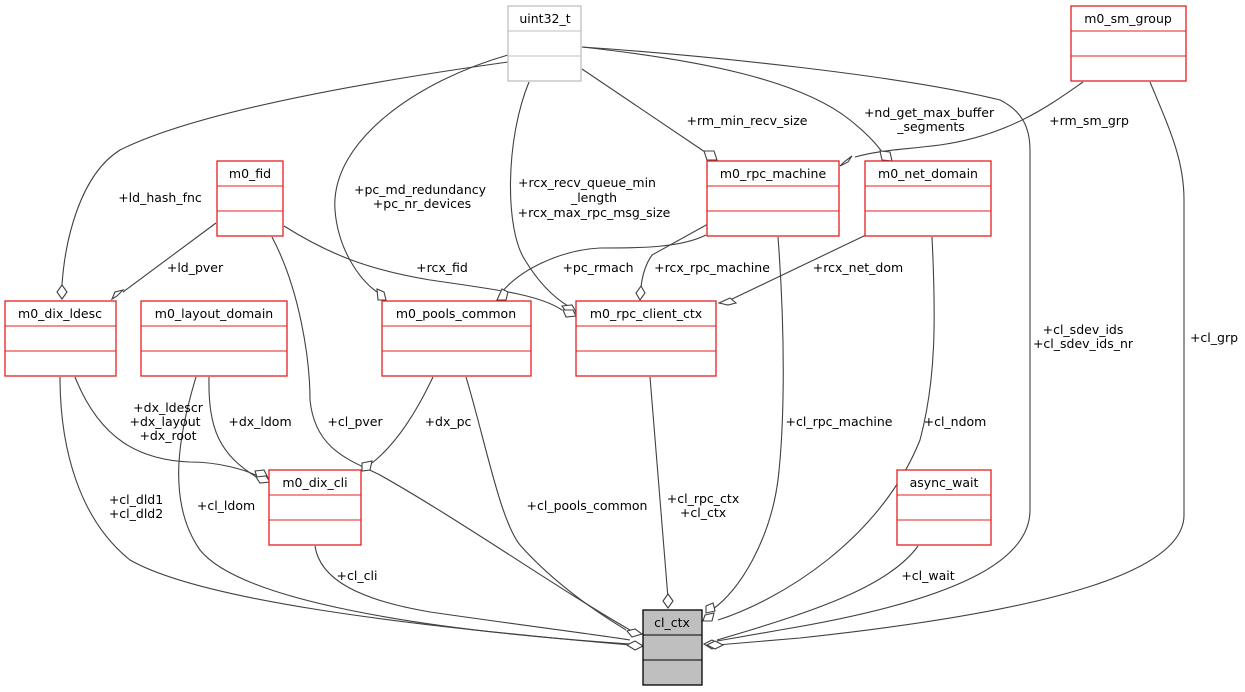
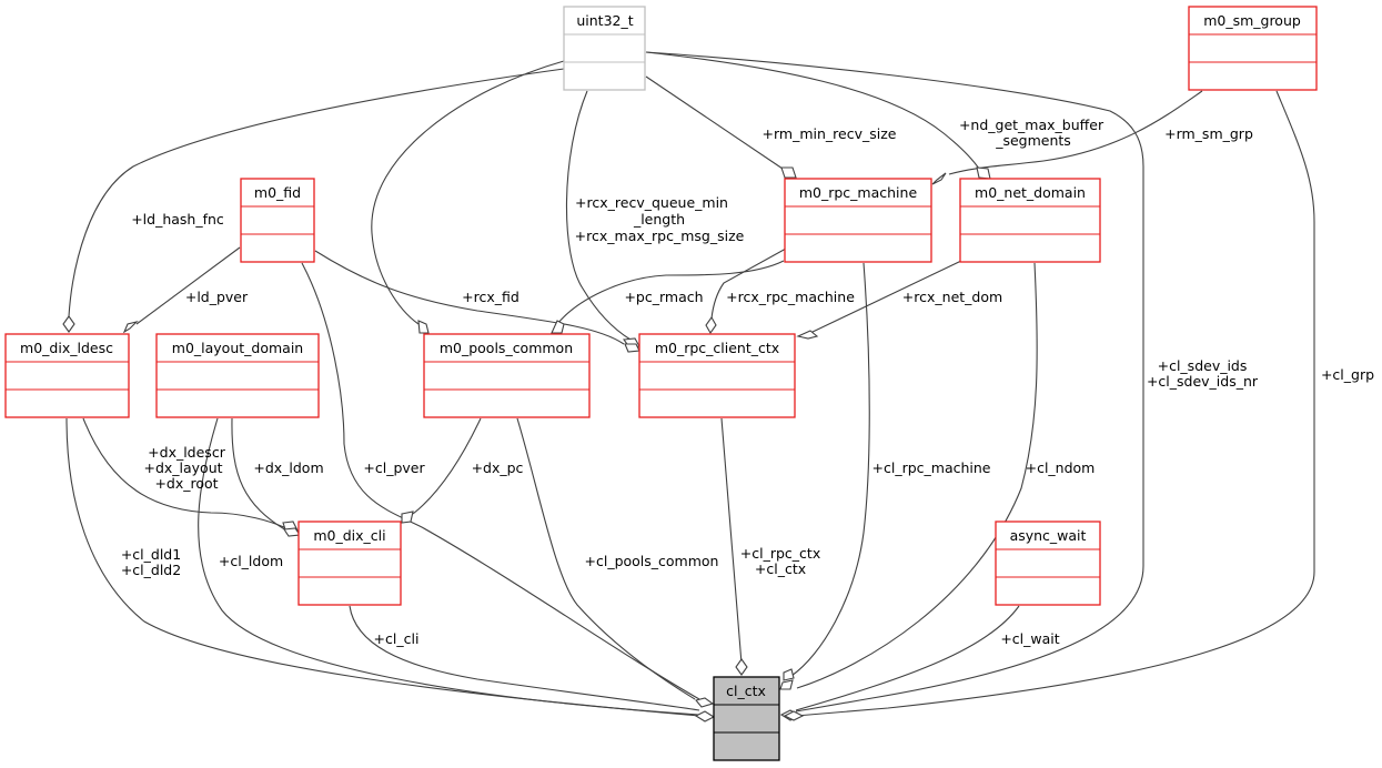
  uint32_t
  m0_sm_group
  m0_fid
  m0_rpc_machine
  m0_net_domain
  m0_dix_ldesc
  m0_layout_domain
  m0_pools_common
  m0_rpc_client_ctx
  m0_dix_cli
  async_wait
  cl_ctx
  +ld_hash_fnc
- +pc_md_redundancy +pc_nr_devices
  +rcx_recv_queue_min _length +rcx_max_rpc_msg_size
  +rm_min_recv_size
  +nd_get_max_buffer _segments
  +rm_sm_grp
  +ld_pver
  +rcx_fid
  +pc_rmach
  +rcx_rpc_machine
  +rcx_net_dom
  +cl_sdev_ids +cl_sdev_ids_nr
  +cl_grp
  +dx_ldescr +dx_layout +dx_root
  +dx_ldom
  +cl_pver
  +dx_pc
  +cl_rpc_machine
  +cl_ndom
  +cl_dld1 +cl_dld2
  +cl_ldom
  +cl_pools_common
  +cl_rpc_ctx +cl_ctx
  +cl_cli
  +cl_wait
